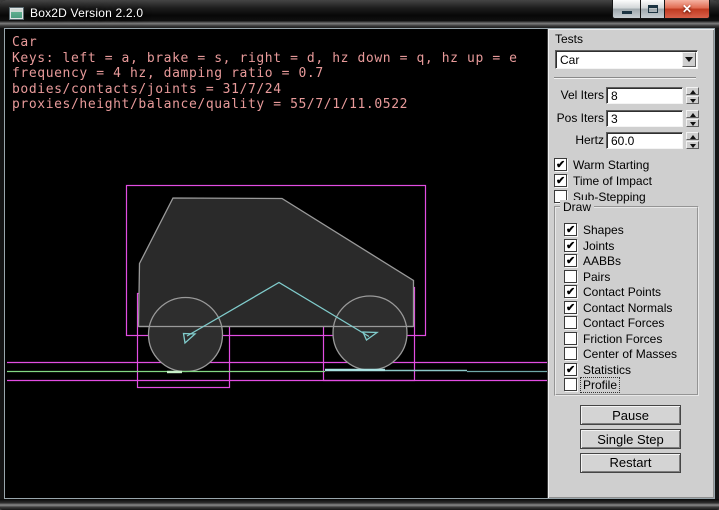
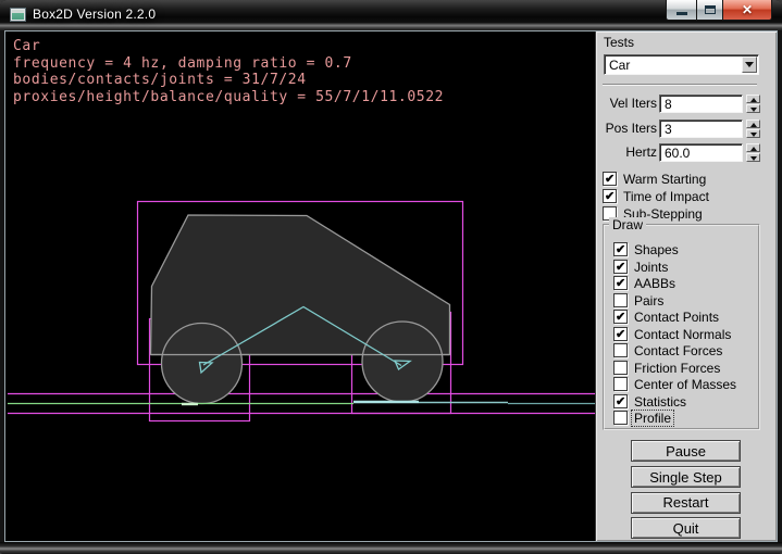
  Box2D Version 2.2.0
  ✕
  Car
- Keys: left = a, brake = s, right = d, hz down = q, hz up = e
  frequency = 4 hz, damping ratio = 0.7
  bodies/contacts/joints = 31/7/24
  proxies/height/balance/quality = 55/7/1/11.0522
  Tests
  Car
  Vel Iters
  8
  Pos Iters
  3
  Hertz
  60.0
  Warm Starting
  Time of Impact
  Sub-Stepping
  Draw
  Shapes
  Joints
  AABBs
  Pairs
  Contact Points
  Contact Normals
  Contact Forces
  Friction Forces
  Center of Masses
  Statistics
  Profile
  Pause
  Single Step
  Restart
+ Quit
